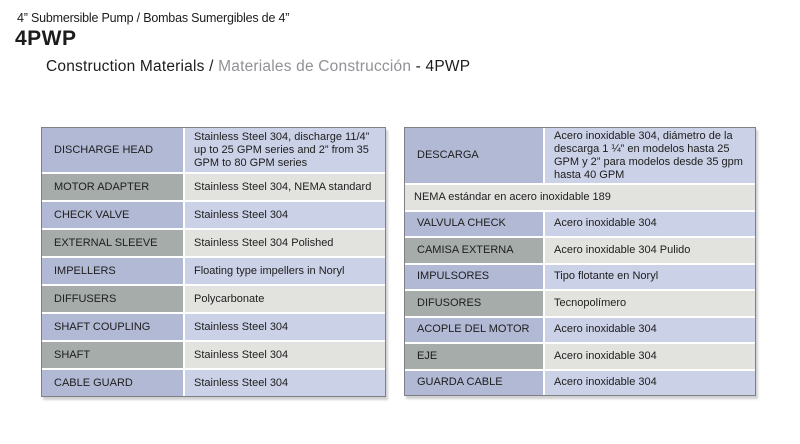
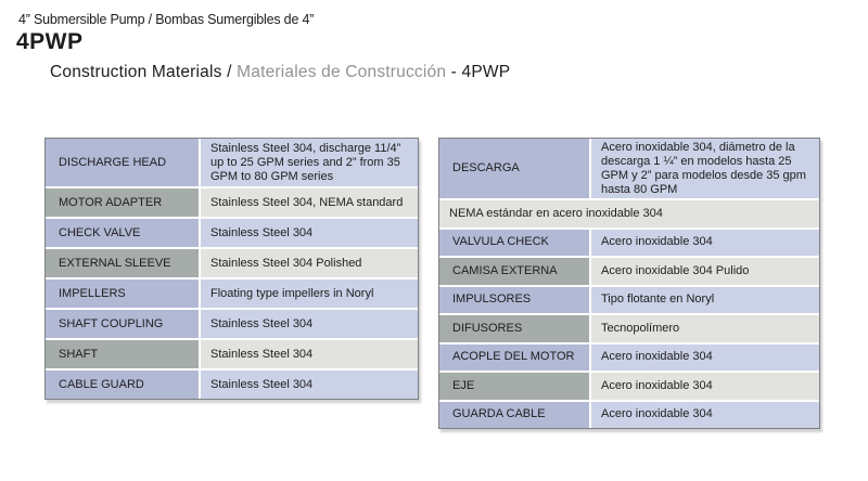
  4” Submersible Pump / Bombas Sumergibles de 4”
  4PWP
  Construction Materials / Materiales de Construcción - 4PWP
  DISCHARGE HEAD
  Stainless Steel 304, discharge 11/4” up to 25 GPM series and 2” from 35 GPM to 80 GPM series
  MOTOR ADAPTER
  Stainless Steel 304, NEMA standard
  CHECK VALVE
  Stainless Steel 304
  EXTERNAL SLEEVE
  Stainless Steel 304 Polished
  IMPELLERS
  Floating type impellers in Noryl
- DIFFUSERS
- Polycarbonate
  SHAFT COUPLING
  Stainless Steel 304
  SHAFT
  Stainless Steel 304
  CABLE GUARD
  Stainless Steel 304
  DESCARGA
- Acero inoxidable 304, diámetro de la descarga 1 ¼” en modelos hasta 25 GPM y 2” para modelos desde 35 gpm hasta 40 GPM
+ Acero inoxidable 304, diámetro de la descarga 1 ¼” en modelos hasta 25 GPM y 2” para modelos desde 35 gpm hasta 80 GPM
- NEMA estándar en acero inoxidable 189
+ NEMA estándar en acero inoxidable 304
  VALVULA CHECK
  Acero inoxidable 304
  CAMISA EXTERNA
  Acero inoxidable 304 Pulido
  IMPULSORES
  Tipo flotante en Noryl
  DIFUSORES
  Tecnopolímero
  ACOPLE DEL MOTOR
  Acero inoxidable 304
  EJE
  Acero inoxidable 304
  GUARDA CABLE
  Acero inoxidable 304
